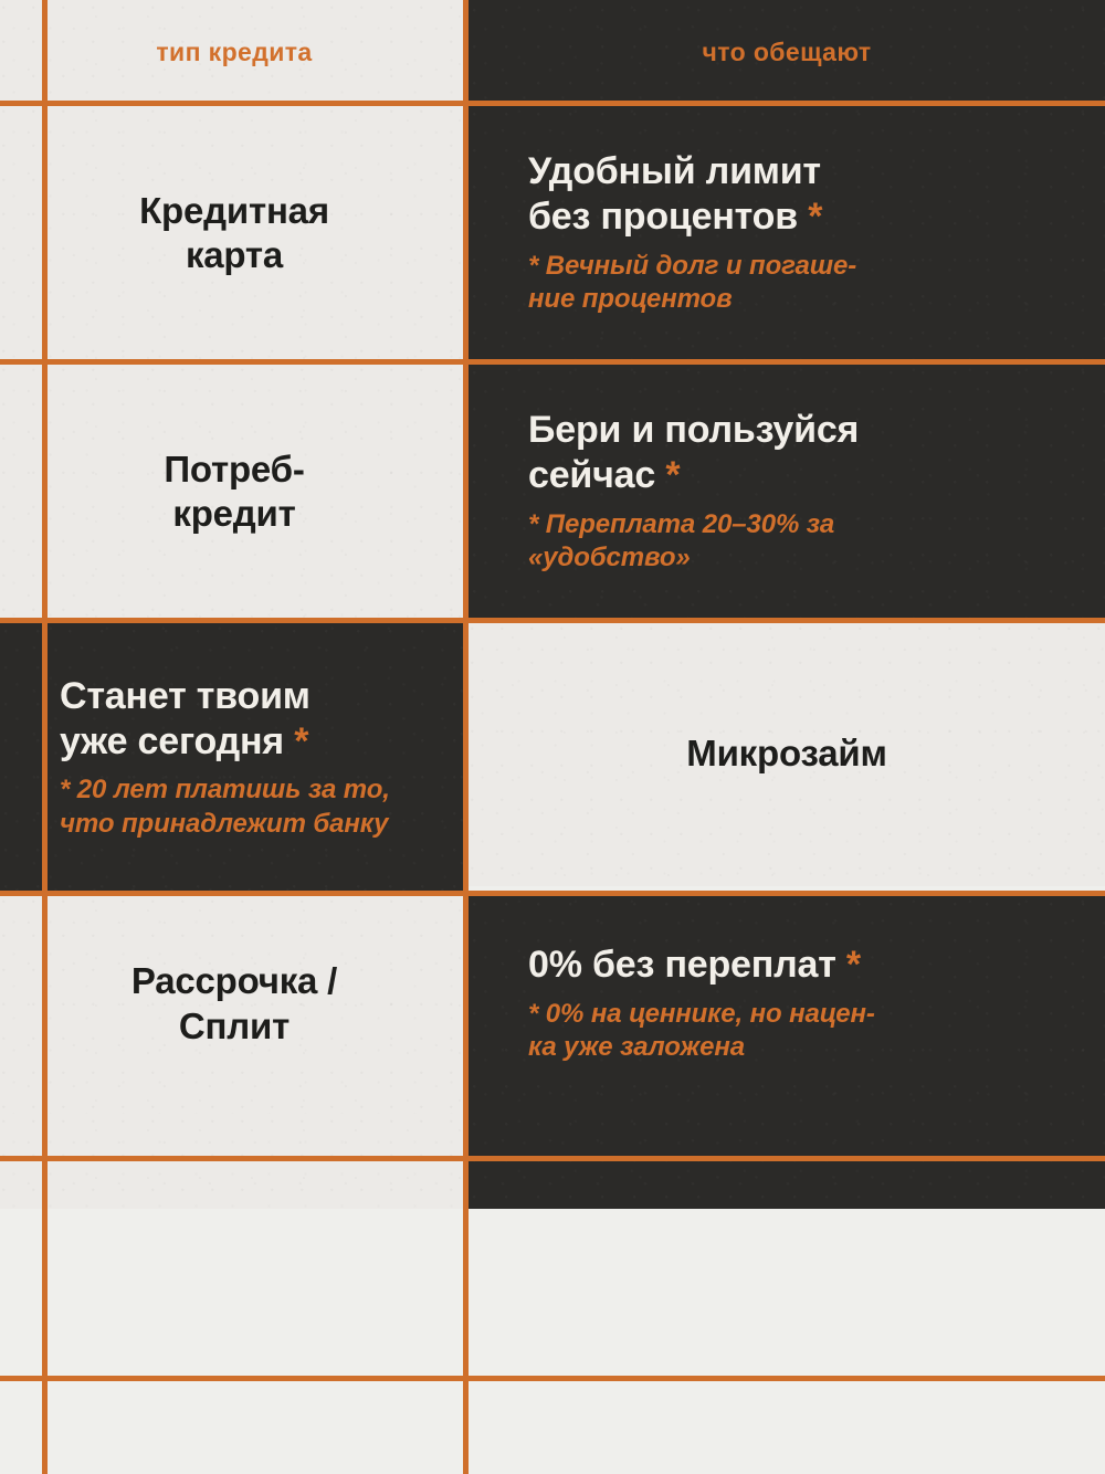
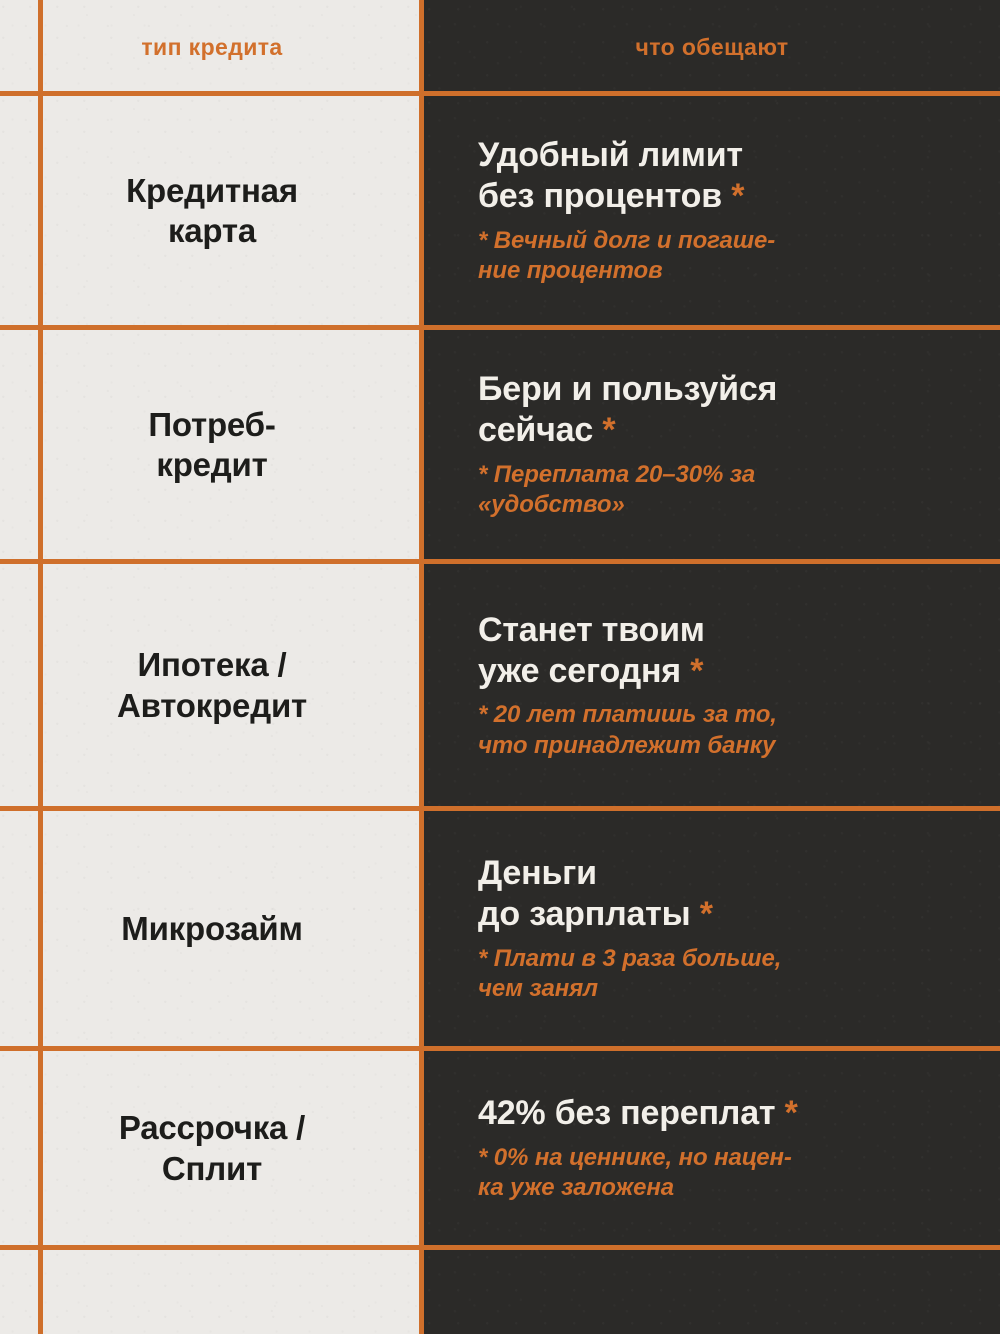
  тип кредита
  что обещают
  Кредитная
  карта
  Удобный лимит
  без процентов *
  * Вечный долг и погаше-
  ние процентов
  Потреб-
  кредит
  Бери и пользуйся
  сейчас *
  * Переплата 20–30% за
  «удобство»
+ Ипотека /
+ Автокредит
  Станет твоим
  уже сегодня *
  * 20 лет платишь за то,
  что принадлежит банку
  Микрозайм
+ Деньги
+ до зарплаты *
+ * Плати в 3 раза больше,
+ чем занял
  Рассрочка /
  Сплит
- 0% без переплат *
+ 42% без переплат *
  * 0% на ценнике, но нацен-
  ка уже заложена
